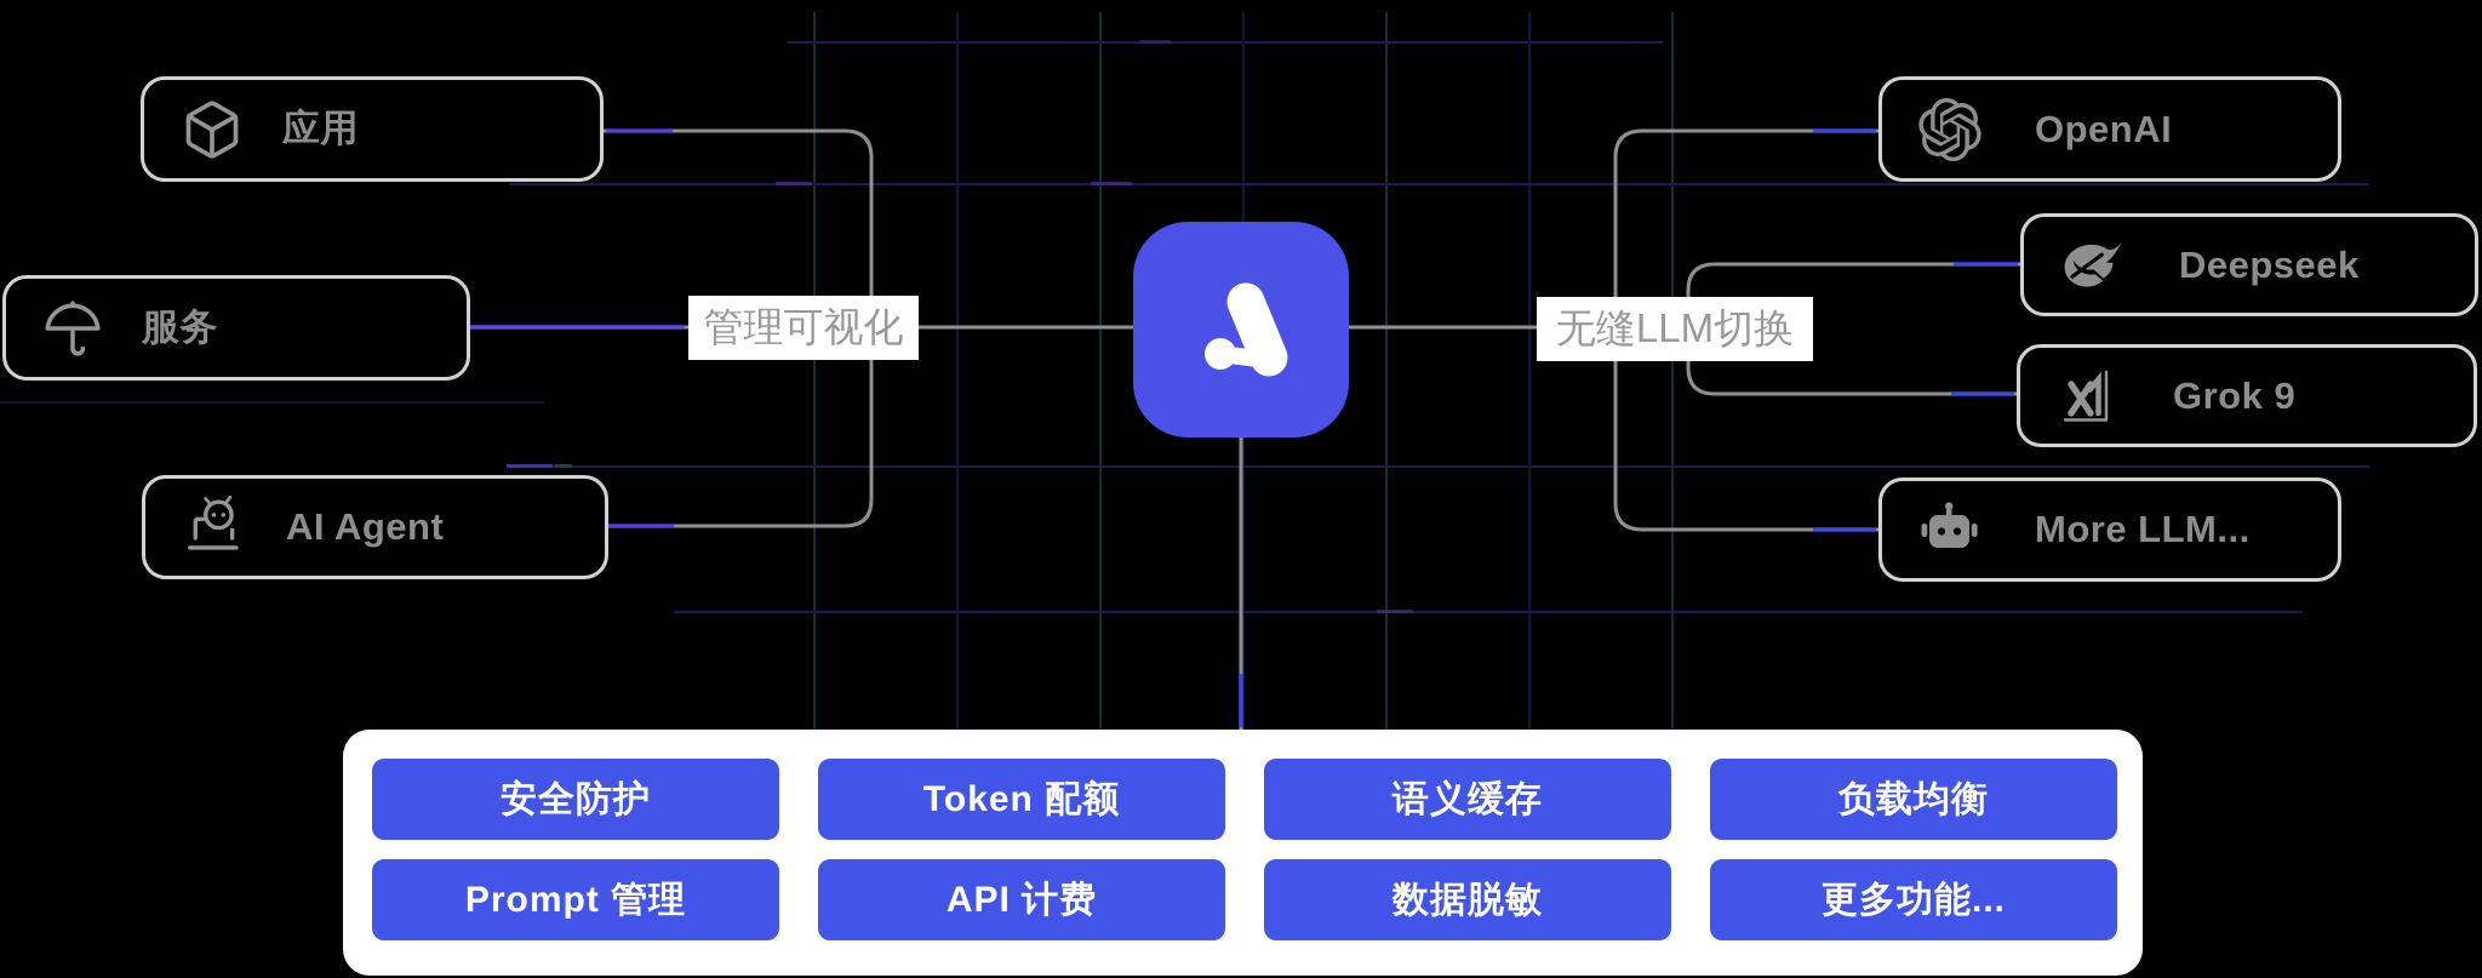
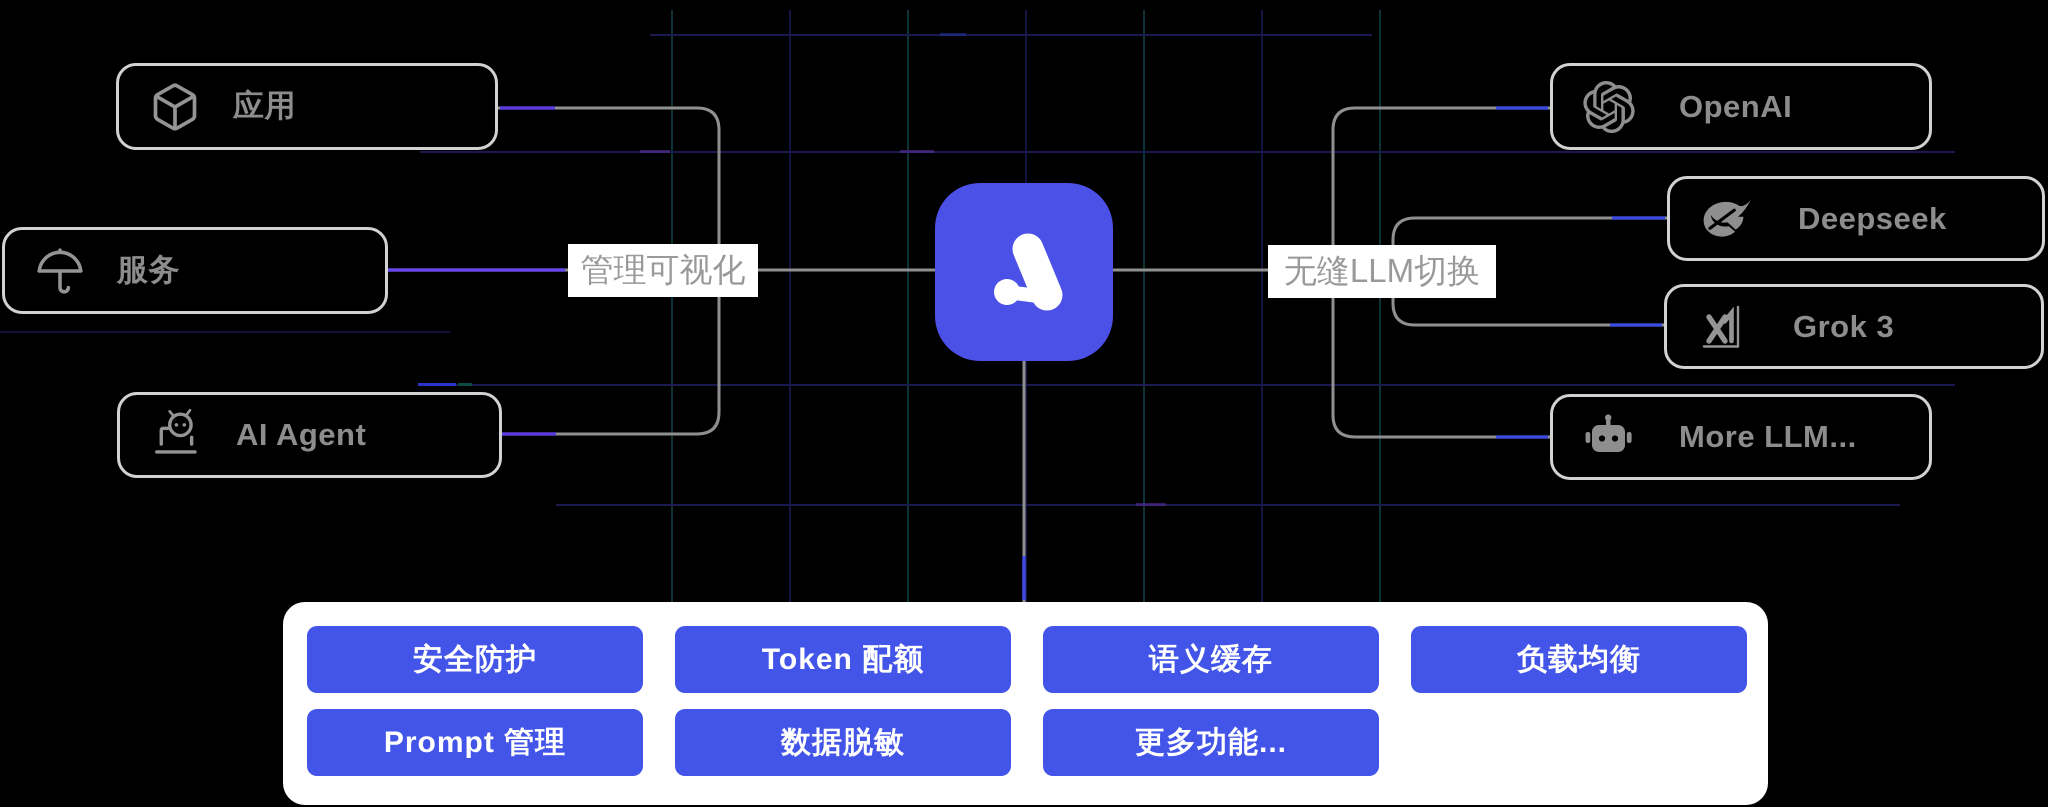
  应用
  服务
  AI Agent
  OpenAI
  Deepseek
- Grok 9
+ Grok 3
  More LLM...
  管理可视化
  无缝LLM切换
  安全防护
  Token 配额
  语义缓存
  负载均衡
  Prompt 管理
- API 计费
  数据脱敏
  更多功能...
